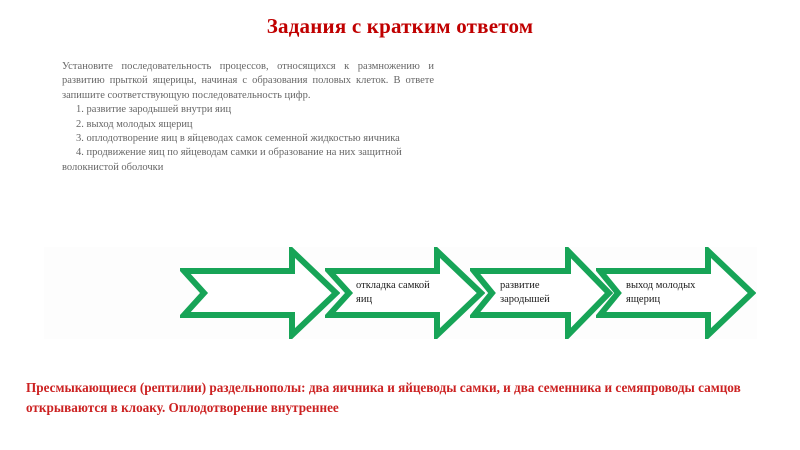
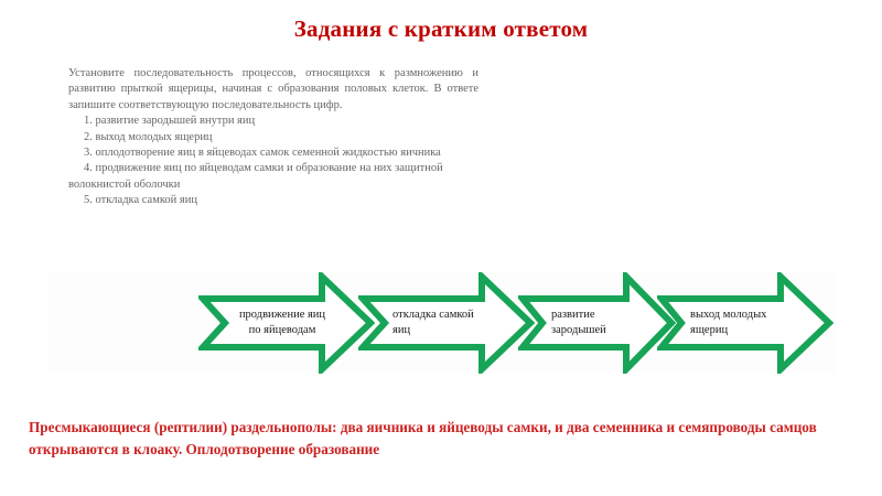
  Задания с кратким ответом
  Установите последовательность процессов, относящихся к размножению и развитию прыткой ящерицы, начиная с образования половых клеток. В ответе запишите соответствующую последовательность цифр.
  1. развитие зародышей внутри яиц
  2. выход молодых ящериц
  3. оплодотворение яиц в яйцеводах самок семенной жидкостью яичника
  4. продвижение яиц по яйцеводам самки и образование на них защитной волокнистой оболочки
+ 5. откладка самкой яиц
+ продвижение яиц
+ по яйцеводам
  откладка самкой
  яиц
  развитие
  зародышей
  выход молодых
  ящериц
- Пресмыкающиеся (рептилии) раздельнополы: два яичника и яйцеводы самки, и два семенника и семяпроводы самцов открываются в клоаку. Оплодотворение внутреннее
+ Пресмыкающиеся (рептилии) раздельнополы: два яичника и яйцеводы самки, и два семенника и семяпроводы самцов открываются в клоаку. Оплодотворение образование
